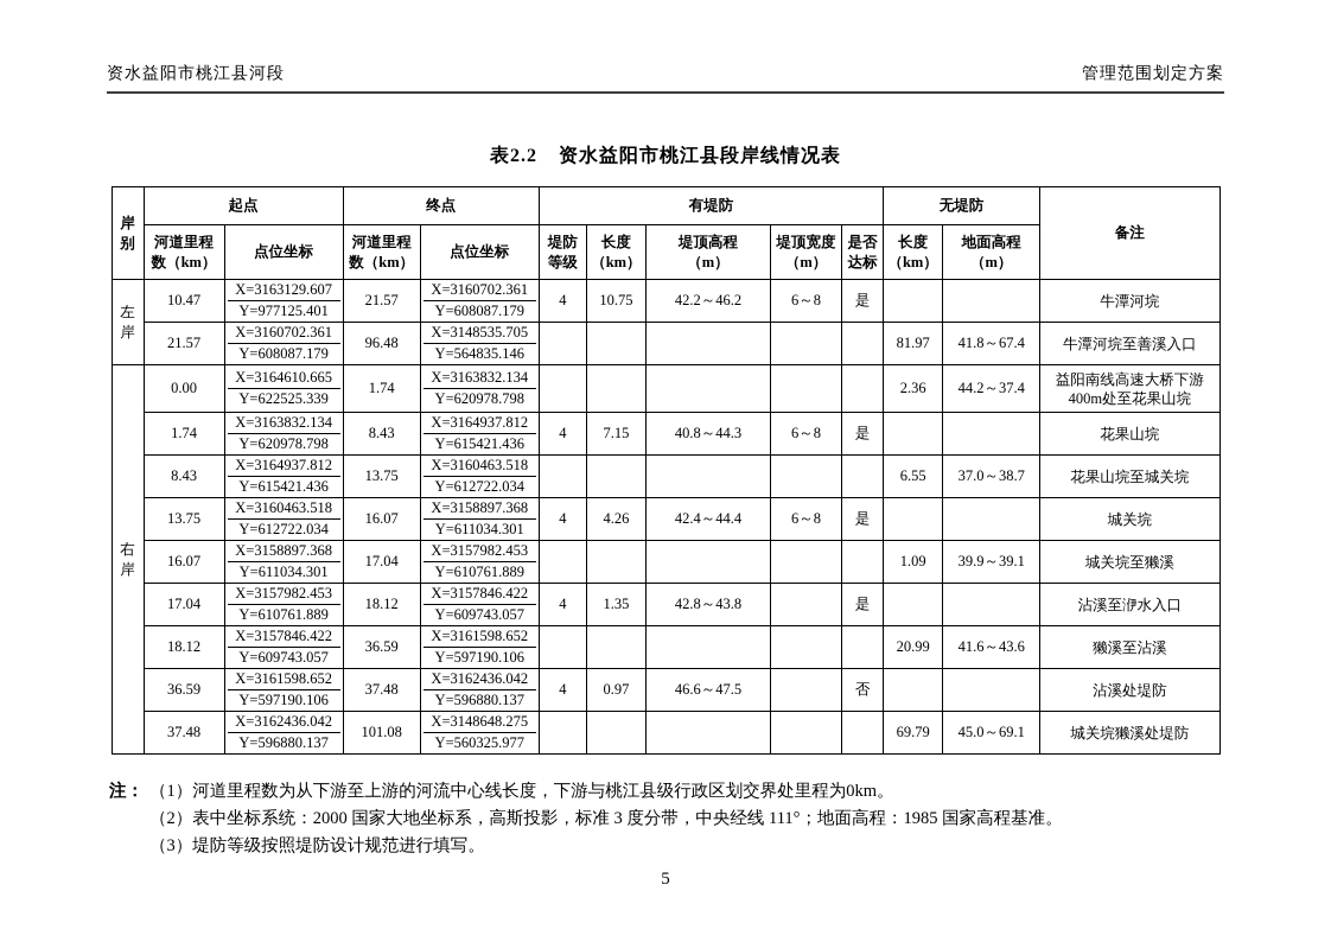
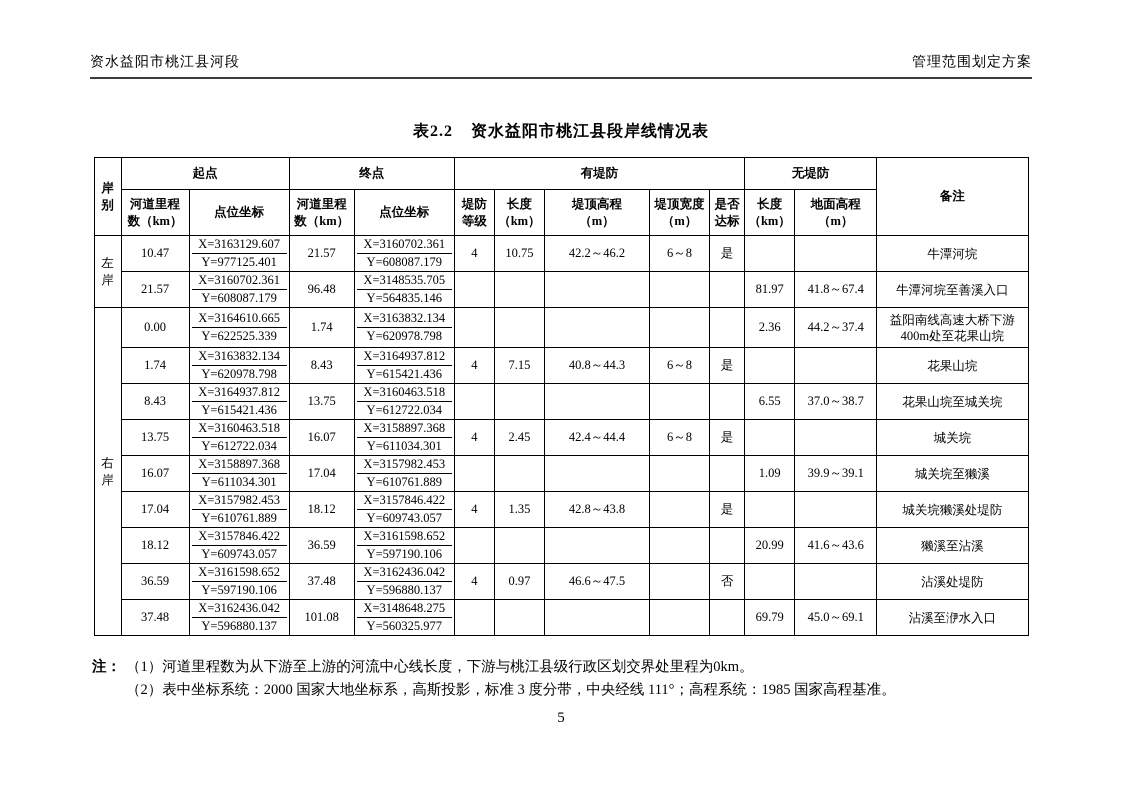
  资水益阳市桃江县河段
  管理范围划定方案
  表2.2 资水益阳市桃江县段岸线情况表
  岸别	起点	终点	有堤防	无堤防	备注
  河道里程 数（km）	点位坐标	河道里程 数（km）	点位坐标	堤防 等级	长度 （km）	堤顶高程 （m）	堤顶宽度 （m）	是否 达标	长度 （km）	地面高程 （m）
  左岸	10.47	X=3163129.607 Y=977125.401	21.57	X=3160702.361 Y=608087.179	4	10.75	42.2～46.2	6～8	是			牛潭河垸
  21.57	X=3160702.361 Y=608087.179	96.48	X=3148535.705 Y=564835.146						81.97	41.8～67.4	牛潭河垸至善溪入口
  右岸	0.00	X=3164610.665 Y=622525.339	1.74	X=3163832.134 Y=620978.798						2.36	44.2～37.4	益阳南线高速大桥下游400m处至花果山垸
  1.74	X=3163832.134 Y=620978.798	8.43	X=3164937.812 Y=615421.436	4	7.15	40.8～44.3	6～8	是			花果山垸
  8.43	X=3164937.812 Y=615421.436	13.75	X=3160463.518 Y=612722.034						6.55	37.0～38.7	花果山垸至城关垸
- 13.75	X=3160463.518 Y=612722.034	16.07	X=3158897.368 Y=611034.301	4	4.26	42.4～44.4	6～8	是			城关垸
+ 13.75	X=3160463.518 Y=612722.034	16.07	X=3158897.368 Y=611034.301	4	2.45	42.4～44.4	6～8	是			城关垸
  16.07	X=3158897.368 Y=611034.301	17.04	X=3157982.453 Y=610761.889						1.09	39.9～39.1	城关垸至獭溪
- 17.04	X=3157982.453 Y=610761.889	18.12	X=3157846.422 Y=609743.057	4	1.35	42.8～43.8		是			沾溪至洢水入口
+ 17.04	X=3157982.453 Y=610761.889	18.12	X=3157846.422 Y=609743.057	4	1.35	42.8～43.8		是			城关垸獭溪处堤防
  18.12	X=3157846.422 Y=609743.057	36.59	X=3161598.652 Y=597190.106						20.99	41.6～43.6	獭溪至沾溪
  36.59	X=3161598.652 Y=597190.106	37.48	X=3162436.042 Y=596880.137	4	0.97	46.6～47.5		否			沾溪处堤防
- 37.48	X=3162436.042 Y=596880.137	101.08	X=3148648.275 Y=560325.977						69.79	45.0～69.1	城关垸獭溪处堤防
+ 37.48	X=3162436.042 Y=596880.137	101.08	X=3148648.275 Y=560325.977						69.79	45.0～69.1	沾溪至洢水入口
  注：
  （1）河道里程数为从下游至上游的河流中心线长度，下游与桃江县级行政区划交界处里程为0km。
- （2）表中坐标系统：2000 国家大地坐标系，高斯投影，标准 3 度分带，中央经线 111°；地面高程：1985 国家高程基准。
+ （2）表中坐标系统：2000 国家大地坐标系，高斯投影，标准 3 度分带，中央经线 111°；高程系统：1985 国家高程基准。
- （3）堤防等级按照堤防设计规范进行填写。
  5
